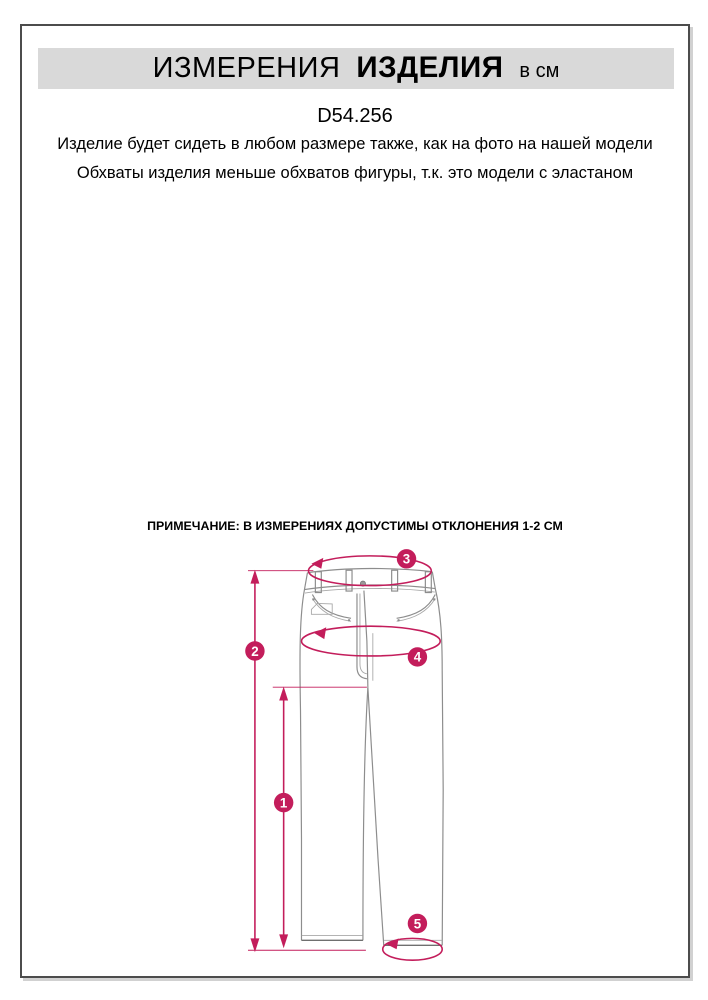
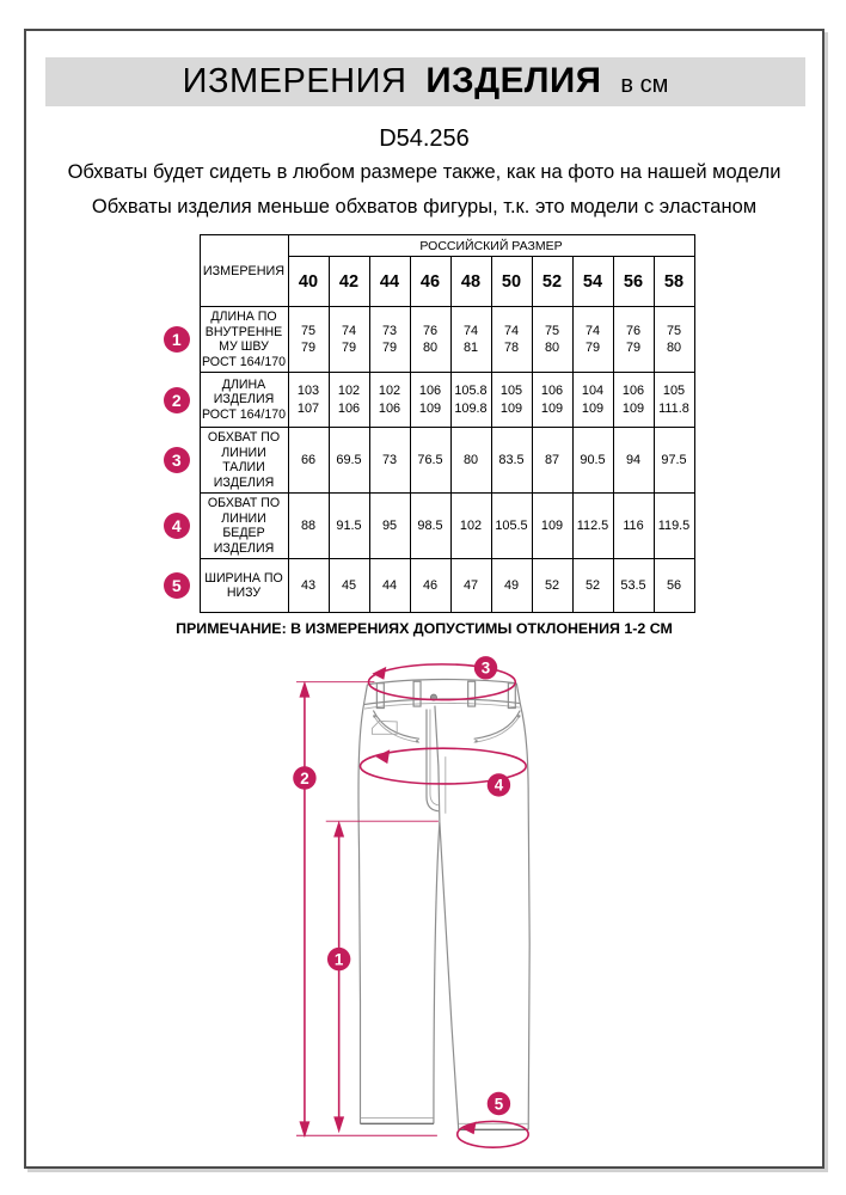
  ИЗМЕРЕНИЯ
  ИЗДЕЛИЯ
  в см
  D54.256
- Изделие будет сидеть в любом размере также, как на фото на нашей модели
+ Обхваты будет сидеть в любом размере также, как на фото на нашей модели
  Обхваты изделия меньше обхватов фигуры, т.к. это модели с эластаном
+ 	ИЗМЕРЕНИЯ	РОССИЙСКИЙ РАЗМЕР
+ 40	42	44	46	48	50	52	54	56	58
+ 1	ДЛИНА ПО ВНУТРЕННЕ МУ ШВУ РОСТ 164/170	75 79	74 79	73 79	76 80	74 81	74 78	75 80	74 79	76 79	75 80
+ 2	ДЛИНА ИЗДЕЛИЯ РОСТ 164/170	103 107	102 106	102 106	106 109	105.8 109.8	105 109	106 109	104 109	106 109	105 111.8
+ 3	ОБХВАТ ПО ЛИНИИ ТАЛИИ ИЗДЕЛИЯ	66	69.5	73	76.5	80	83.5	87	90.5	94	97.5
+ 4	ОБХВАТ ПО ЛИНИИ БЕДЕР ИЗДЕЛИЯ	88	91.5	95	98.5	102	105.5	109	112.5	116	119.5
+ 5	ШИРИНА ПО НИЗУ	43	45	44	46	47	49	52	52	53.5	56
  ПРИМЕЧАНИЕ: В ИЗМЕРЕНИЯХ ДОПУСТИМЫ ОТКЛОНЕНИЯ 1-2 СМ
  1
  2
  3
  4
  5
